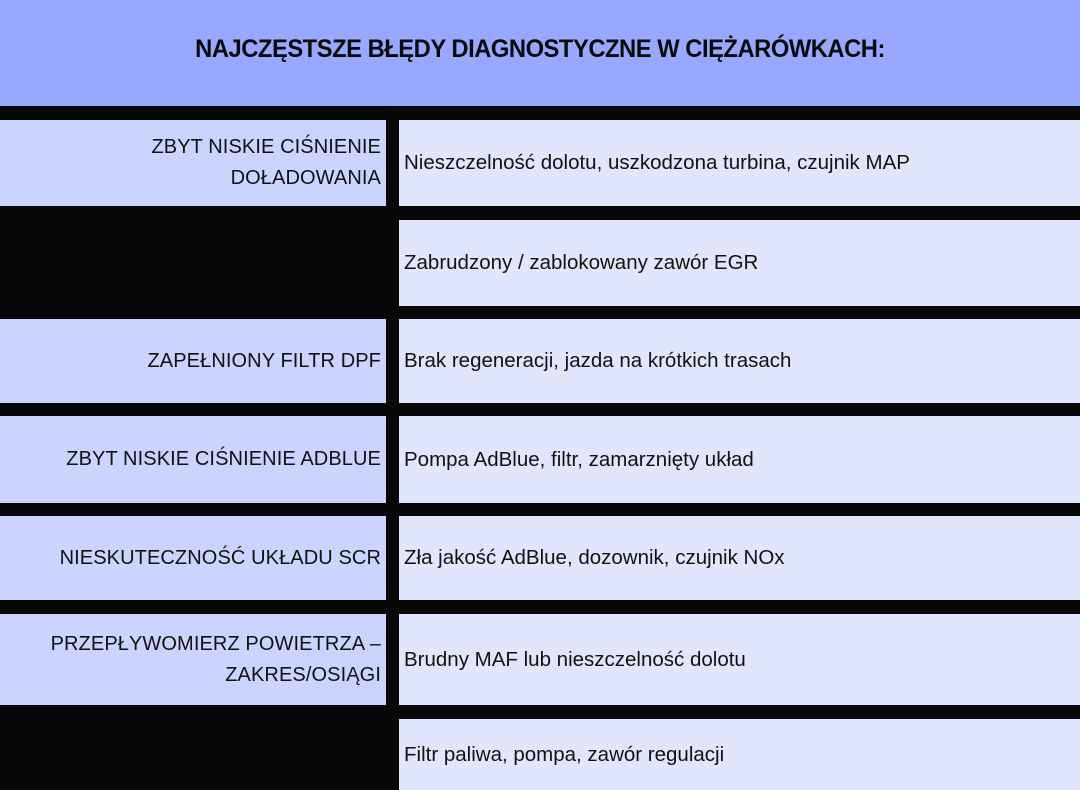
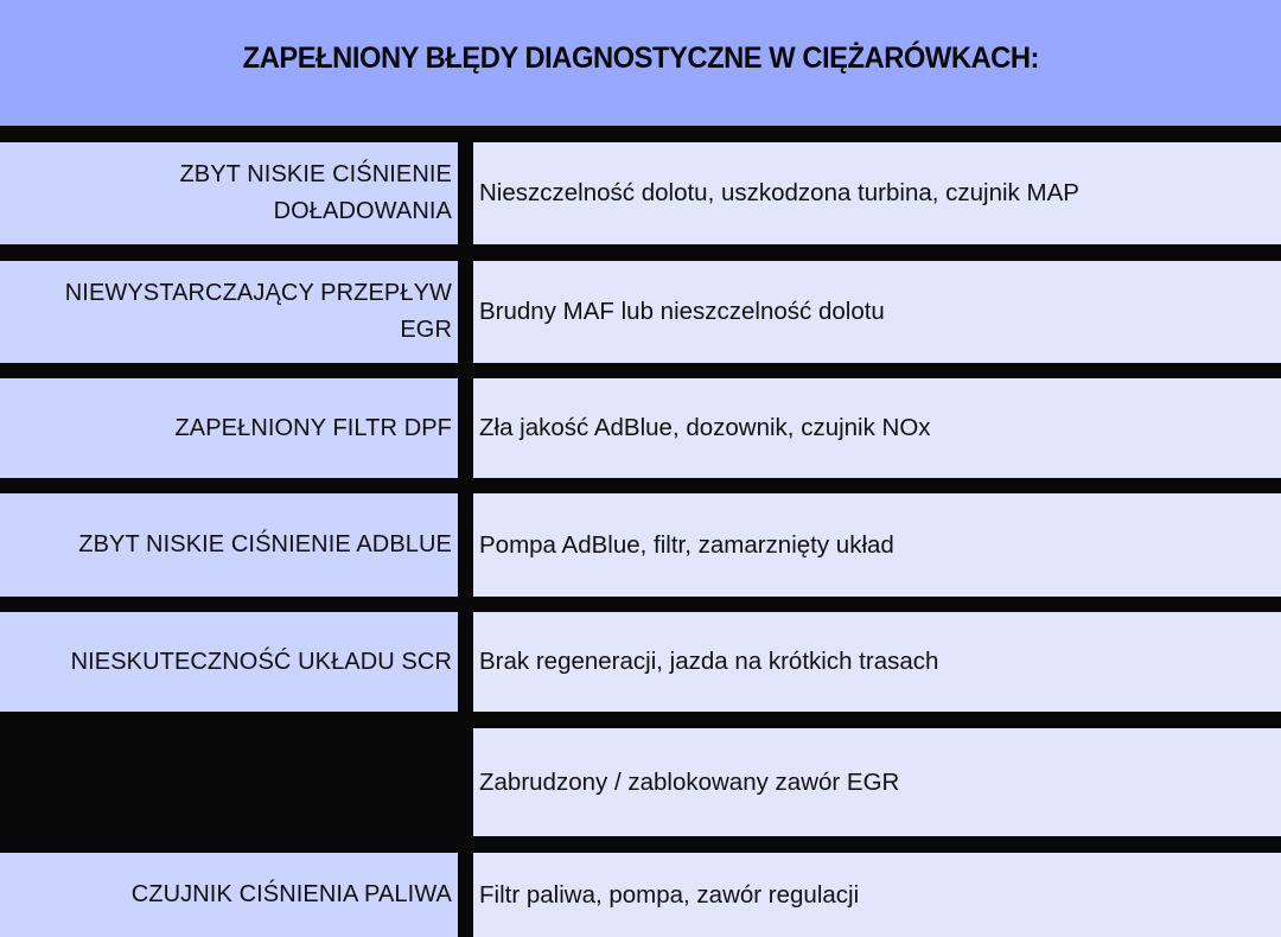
- NAJCZĘSTSZE BŁĘDY DIAGNOSTYCZNE W CIĘŻARÓWKACH:
+ ZAPEŁNIONY BŁĘDY DIAGNOSTYCZNE W CIĘŻARÓWKACH:
  ZBYT NISKIE CIŚNIENIE DOŁADOWANIA
  Nieszczelność dolotu, uszkodzona turbina, czujnik MAP
+ NIEWYSTARCZAJĄCY PRZEPŁYW EGR
- Zabrudzony / zablokowany zawór EGR
+ Brudny MAF lub nieszczelność dolotu
  ZAPEŁNIONY FILTR DPF
- Brak regeneracji, jazda na krótkich trasach
+ Zła jakość AdBlue, dozownik, czujnik NOx
  ZBYT NISKIE CIŚNIENIE ADBLUE
  Pompa AdBlue, filtr, zamarznięty układ
  NIESKUTECZNOŚĆ UKŁADU SCR
- Zła jakość AdBlue, dozownik, czujnik NOx
+ Brak regeneracji, jazda na krótkich trasach
- PRZEPŁYWOMIERZ POWIETRZA – ZAKRES/OSIĄGI
- Brudny MAF lub nieszczelność dolotu
+ Zabrudzony / zablokowany zawór EGR
+ CZUJNIK CIŚNIENIA PALIWA
  Filtr paliwa, pompa, zawór regulacji
